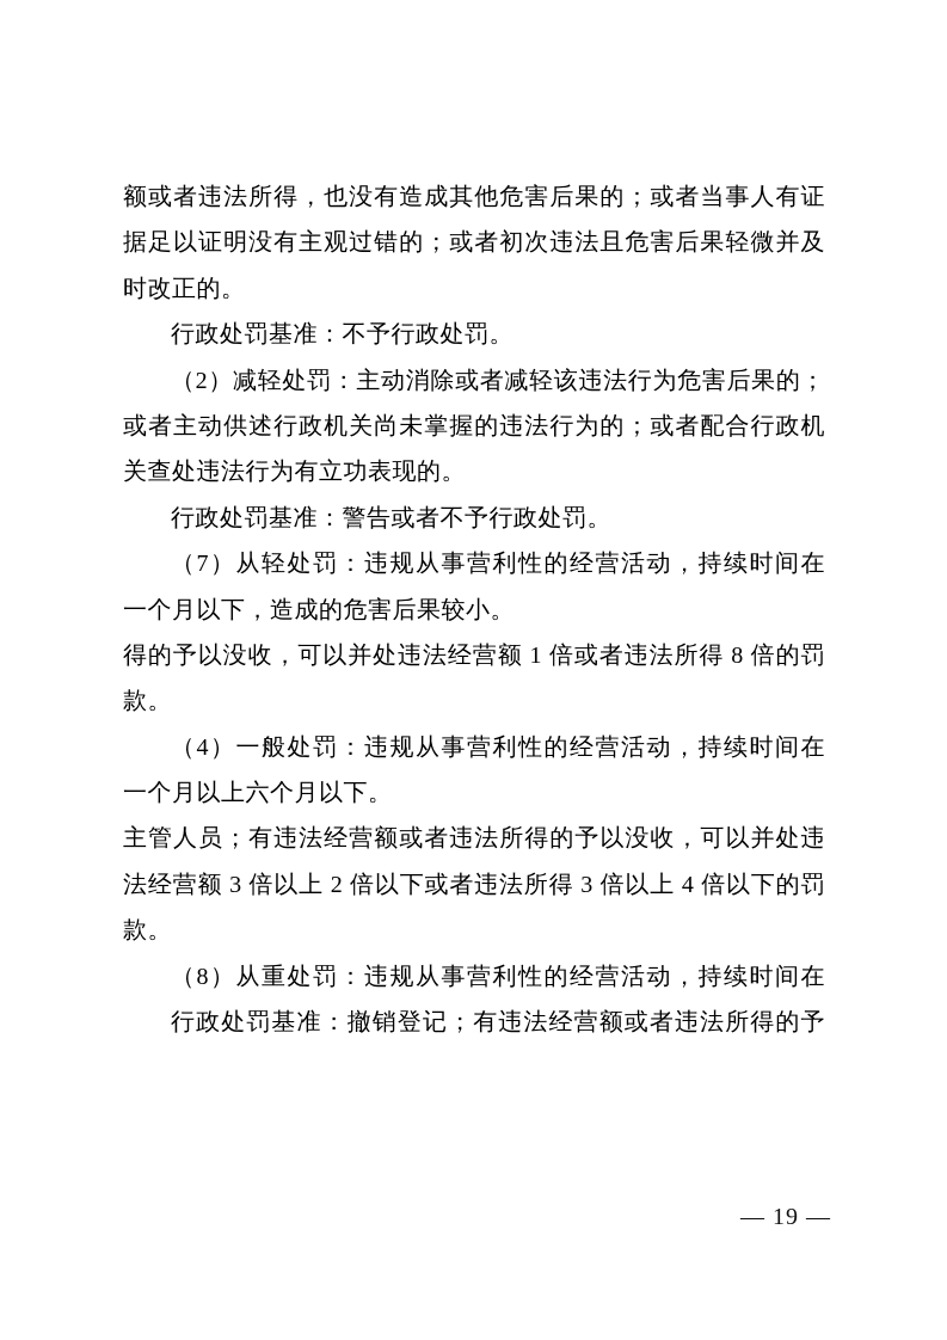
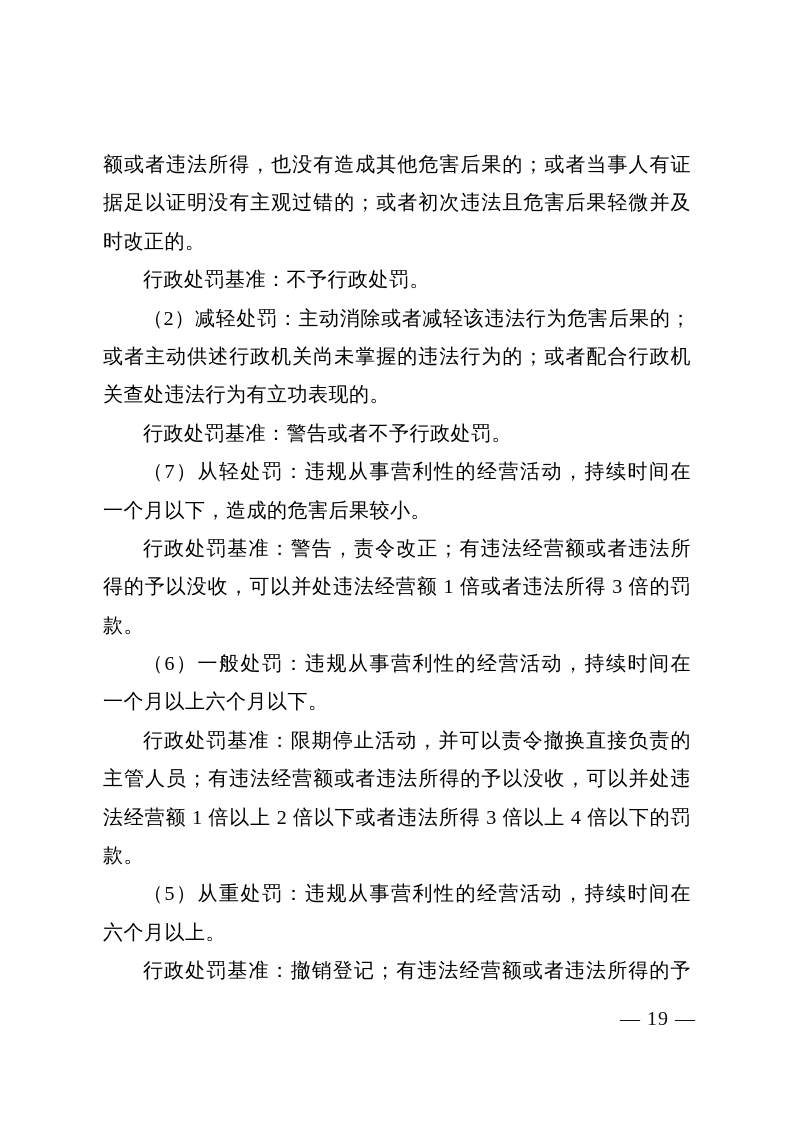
  额或者违法所得，也没有造成其他危害后果的；或者当事人有证
  据足以证明没有主观过错的；或者初次违法且危害后果轻微并及
  时改正的。
  行政处罚基准：不予行政处罚。
  （2）减轻处罚：主动消除或者减轻该违法行为危害后果的；
  或者主动供述行政机关尚未掌握的违法行为的；或者配合行政机
  关查处违法行为有立功表现的。
  行政处罚基准：警告或者不予行政处罚。
  （7）从轻处罚：违规从事营利性的经营活动，持续时间在
  一个月以下，造成的危害后果较小。
+ 行政处罚基准：警告，责令改正；有违法经营额或者违法所
- 得的予以没收，可以并处违法经营额 1 倍或者违法所得 8 倍的罚
+ 得的予以没收，可以并处违法经营额 1 倍或者违法所得 3 倍的罚
  款。
- （4）一般处罚：违规从事营利性的经营活动，持续时间在
+ （6）一般处罚：违规从事营利性的经营活动，持续时间在
  一个月以上六个月以下。
+ 行政处罚基准：限期停止活动，并可以责令撤换直接负责的
  主管人员；有违法经营额或者违法所得的予以没收，可以并处违
- 法经营额 3 倍以上 2 倍以下或者违法所得 3 倍以上 4 倍以下的罚
+ 法经营额 1 倍以上 2 倍以下或者违法所得 3 倍以上 4 倍以下的罚
  款。
- （8）从重处罚：违规从事营利性的经营活动，持续时间在
+ （5）从重处罚：违规从事营利性的经营活动，持续时间在
+ 六个月以上。
  行政处罚基准：撤销登记；有违法经营额或者违法所得的予
  — 19 —
